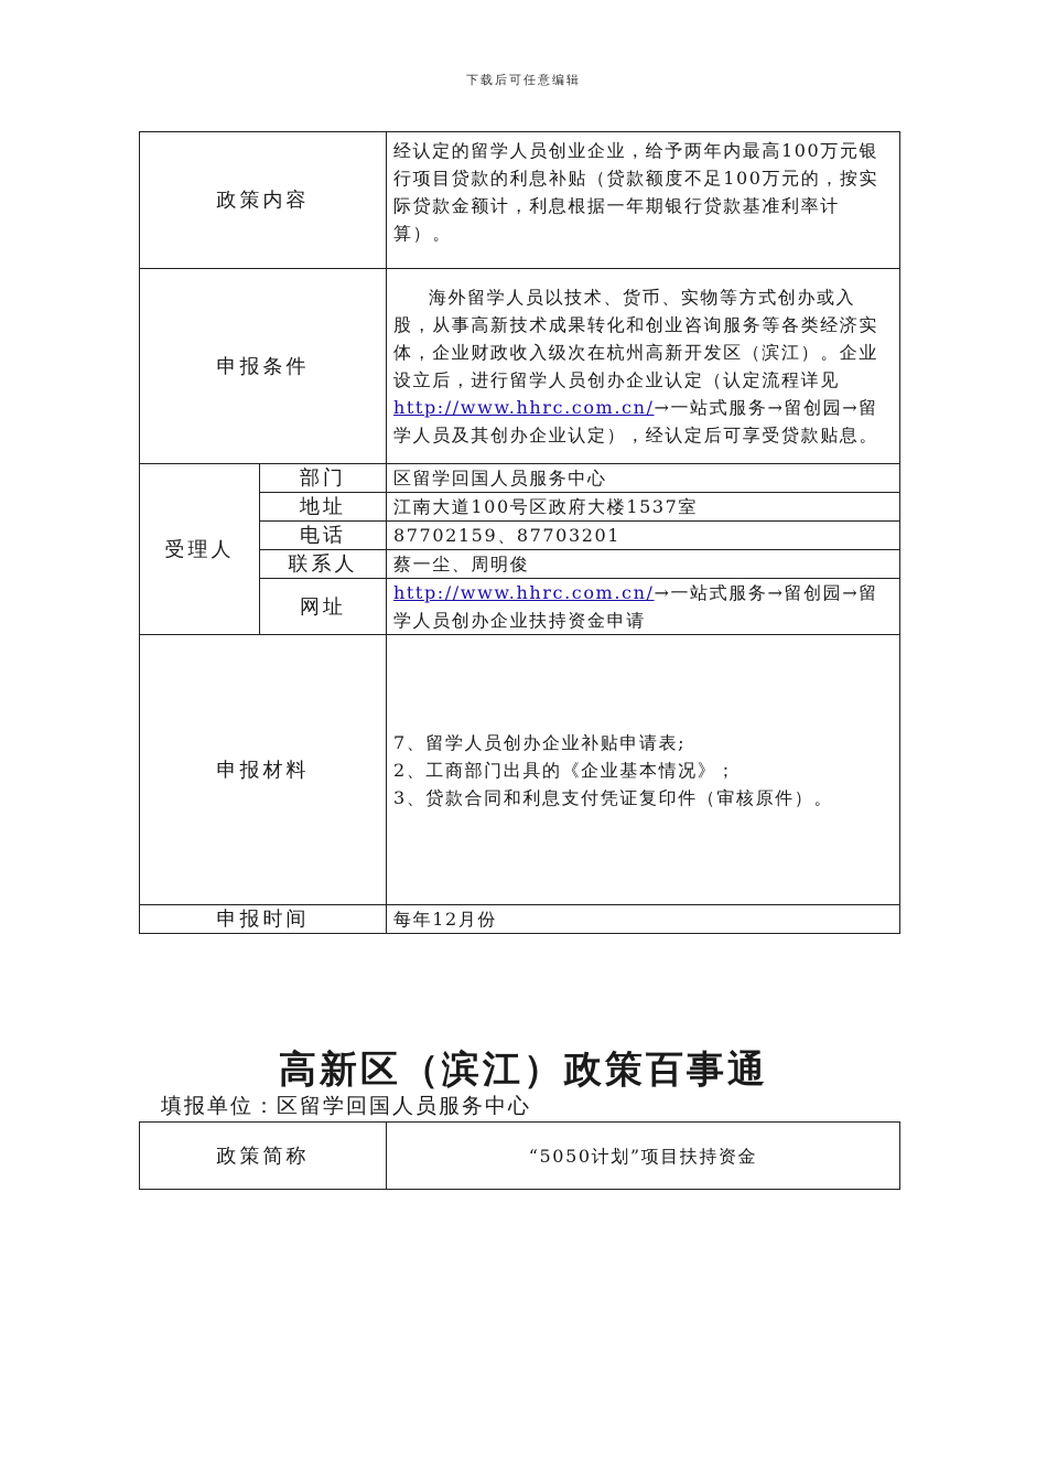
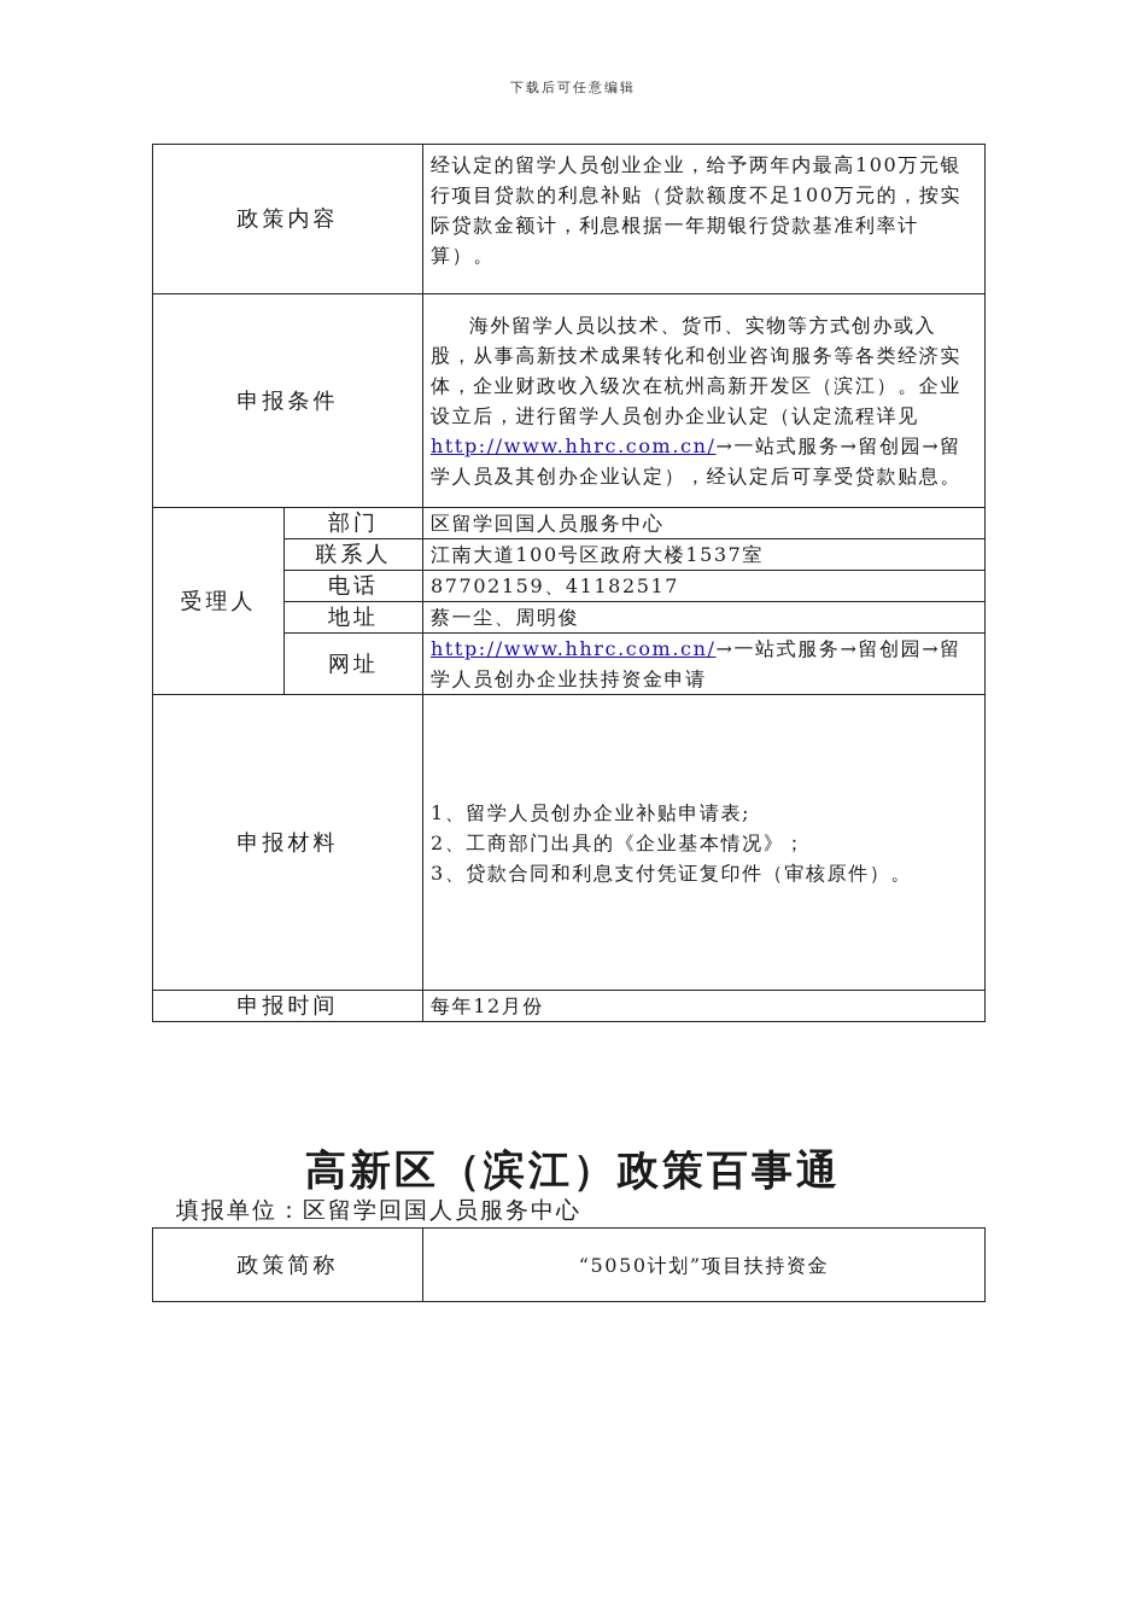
  下载后可任意编辑
  政策内容	经认定的留学人员创业企业，给予两年内最高100万元银行项目贷款的利息补贴（贷款额度不足100万元的，按实际贷款金额计，利息根据一年期银行贷款基准利率计算）。
  申报条件	海外留学人员以技术、货币、实物等方式创办或入股，从事高新技术成果转化和创业咨询服务等各类经济实体，企业财政收入级次在杭州高新开发区（滨江）。企业设立后，进行留学人员创办企业认定（认定流程详见http://www.hhrc.com.cn/→一站式服务→留创园→留学人员及其创办企业认定），经认定后可享受贷款贴息。
  受理人	部门	区留学回国人员服务中心
- 地址	江南大道100号区政府大楼1537室
+ 联系人	江南大道100号区政府大楼1537室
- 电话	87702159、87703201
+ 电话	87702159、41182517
- 联系人	蔡一尘、周明俊
+ 地址	蔡一尘、周明俊
  网址	http://www.hhrc.com.cn/→一站式服务→留创园→留学人员创办企业扶持资金申请
- 申报材料	7、留学人员创办企业补贴申请表; 2、工商部门出具的《企业基本情况》； 3、贷款合同和利息支付凭证复印件（审核原件）。
+ 申报材料	1、留学人员创办企业补贴申请表; 2、工商部门出具的《企业基本情况》； 3、贷款合同和利息支付凭证复印件（审核原件）。
  申报时间	每年12月份
  高新区（滨江）政策百事通
  填报单位：区留学回国人员服务中心
  政策简称	“5050计划”项目扶持资金
